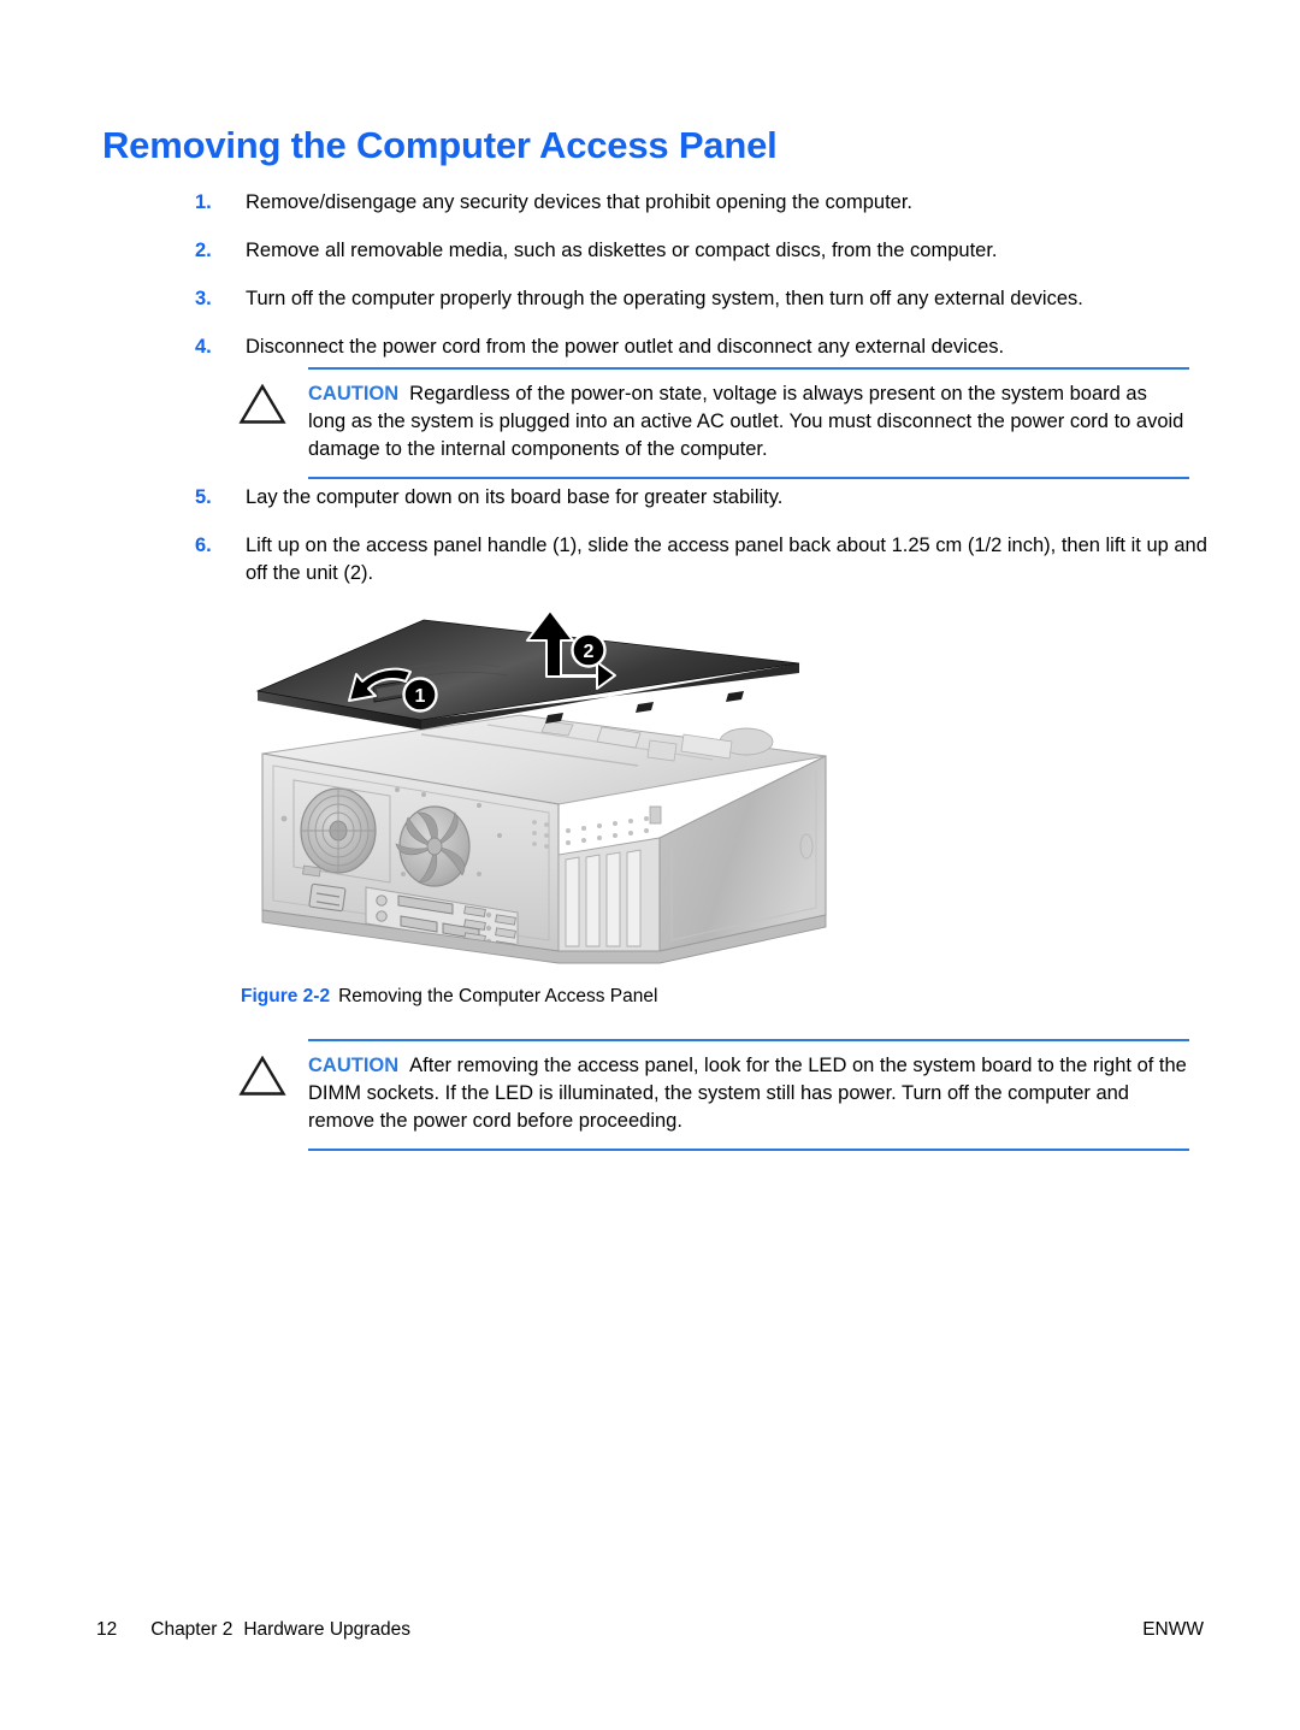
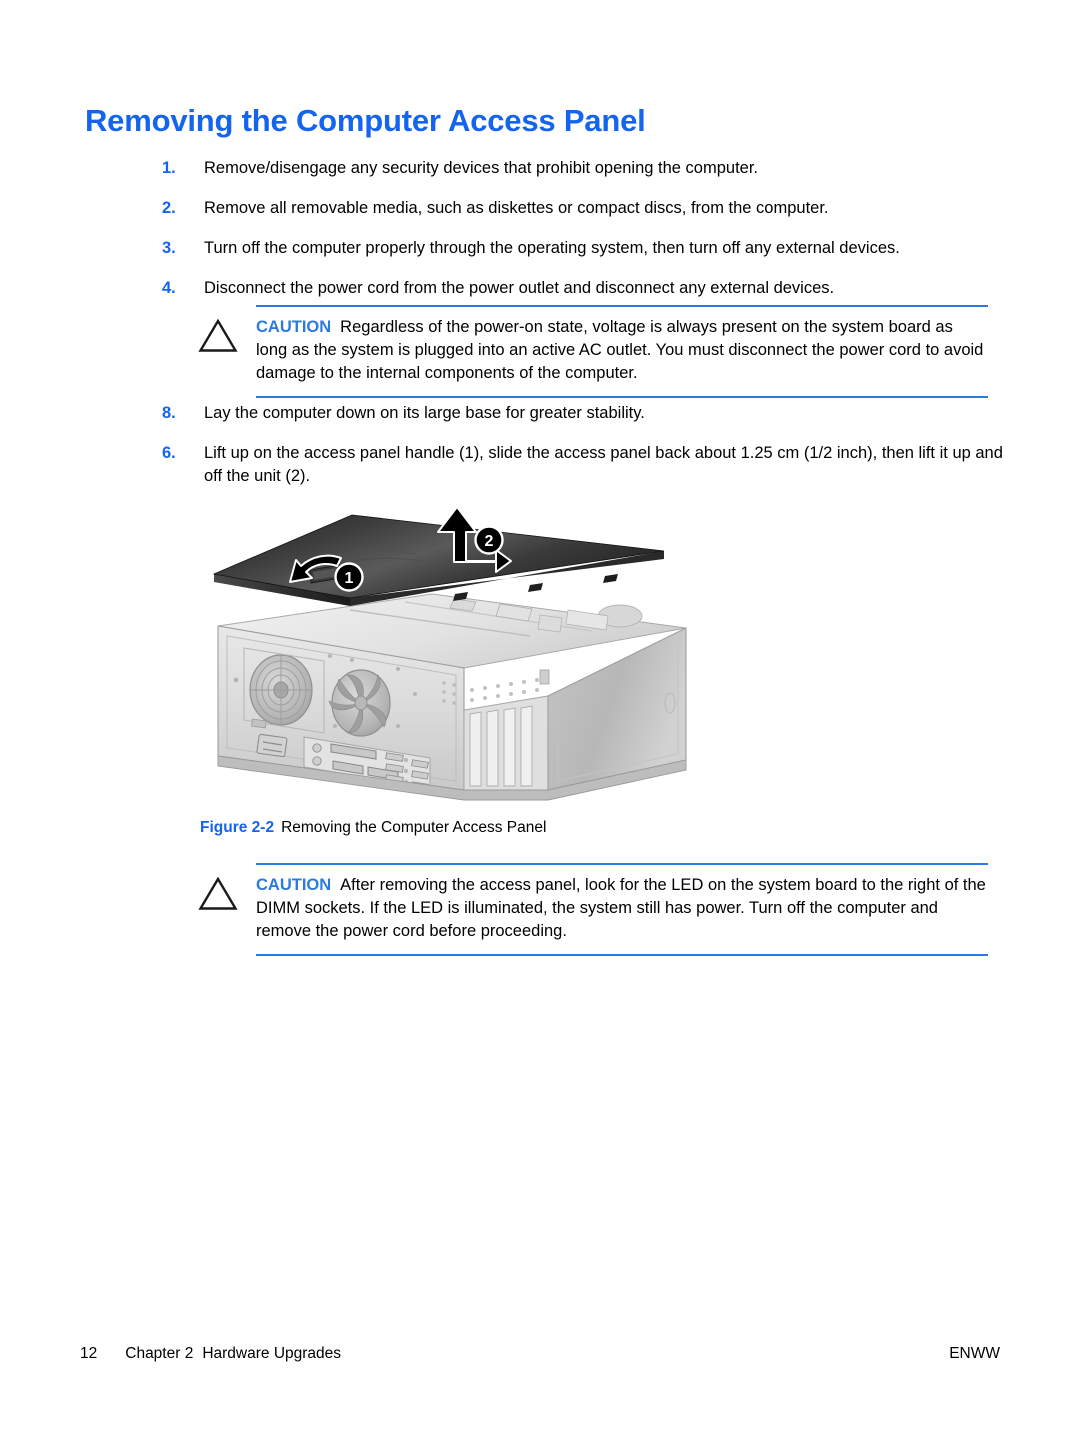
  Removing the Computer Access Panel
  1.
  Remove/disengage any security devices that prohibit opening the computer.
  2.
  Remove all removable media, such as diskettes or compact discs, from the computer.
  3.
  Turn off the computer properly through the operating system, then turn off any external devices.
  4.
  Disconnect the power cord from the power outlet and disconnect any external devices.
  CAUTION Regardless of the power-on state, voltage is always present on the system board as long as the system is plugged into an active AC outlet. You must disconnect the power cord to avoid damage to the internal components of the computer.
- 5.
+ 8.
- Lay the computer down on its board base for greater stability.
+ Lay the computer down on its large base for greater stability.
  6.
  Lift up on the access panel handle (1), slide the access panel back about 1.25 cm (1/2 inch), then lift it up and off the unit (2).
  1
  2
  Figure 2-2 Removing the Computer Access Panel
  CAUTION After removing the access panel, look for the LED on the system board to the right of the DIMM sockets. If the LED is illuminated, the system still has power. Turn off the computer and remove the power cord before proceeding.
  12
  Chapter 2
  Hardware Upgrades
  ENWW
